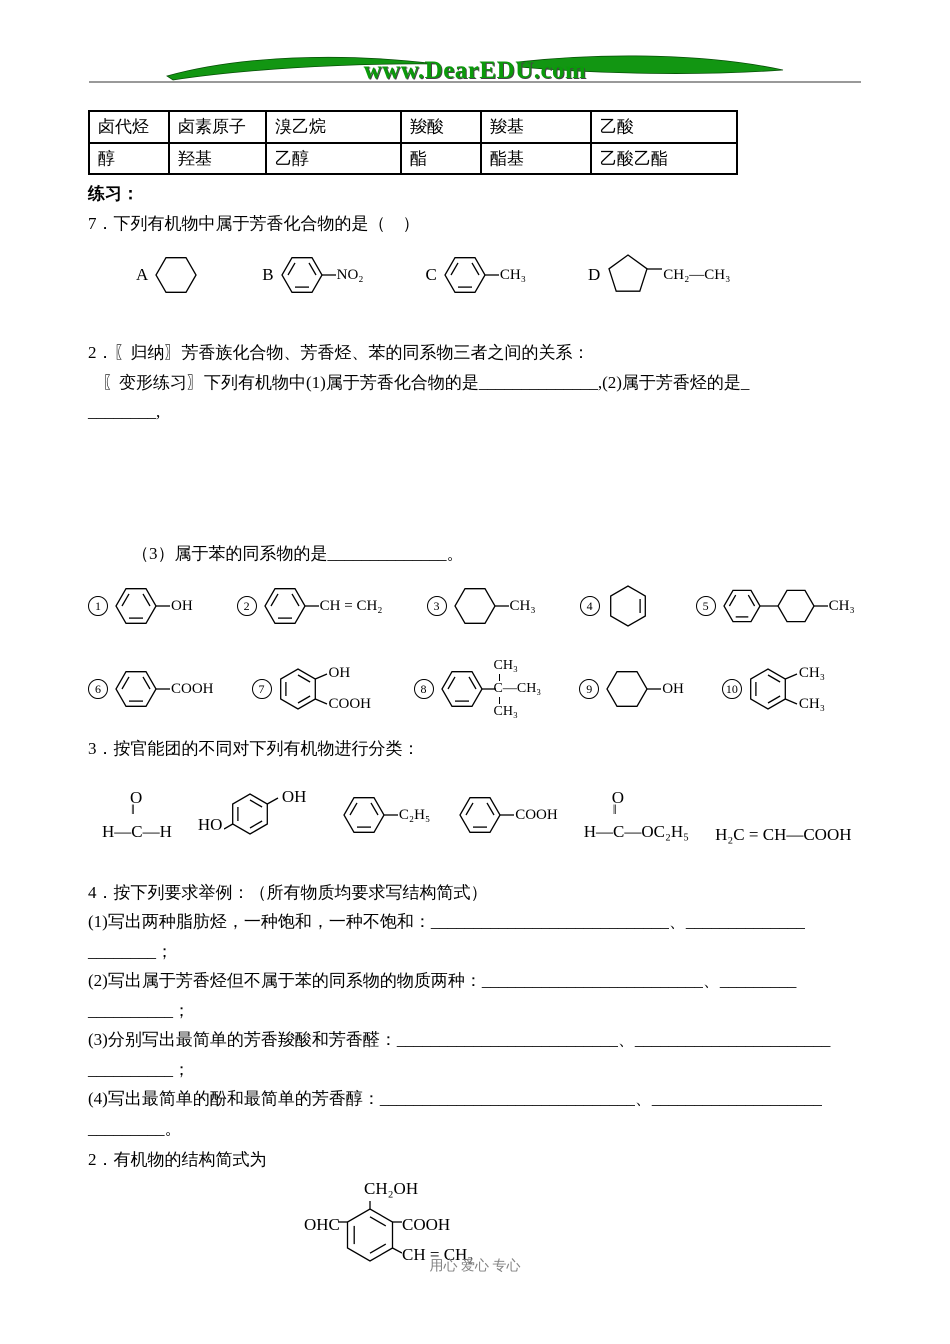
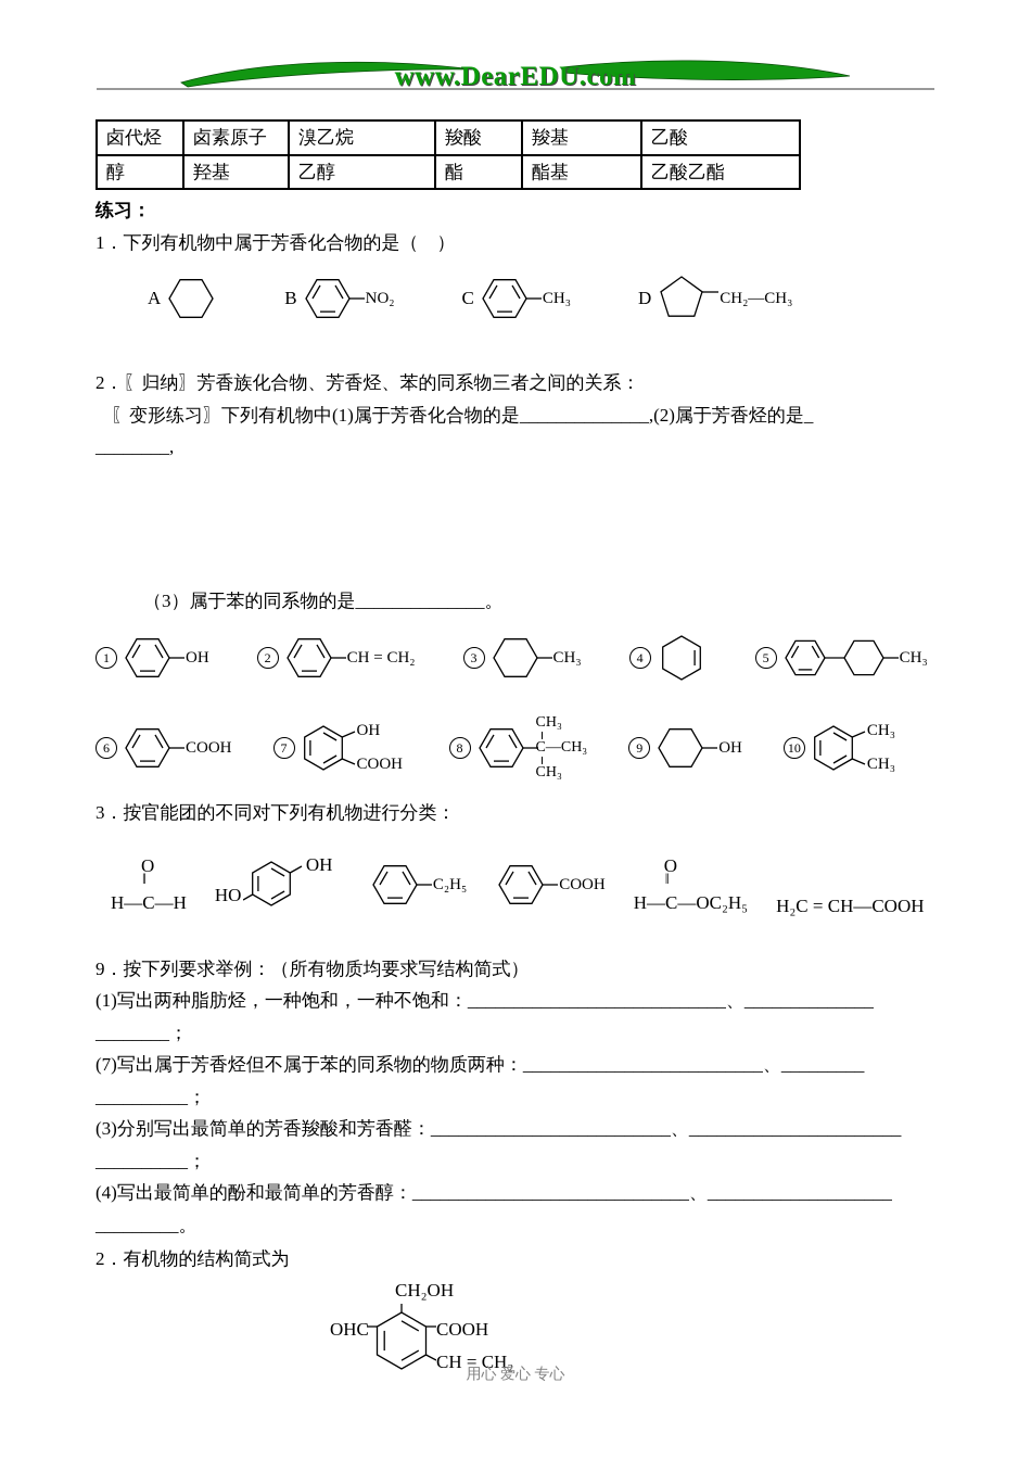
  www.DearEDU.com
  卤代烃	卤素原子	溴乙烷	羧酸	羧基	乙酸
  醇	羟基	乙醇	酯	酯基	乙酸乙酯
  练习：
- 7．下列有机物中属于芳香化合物的是（ ）
+ 1．下列有机物中属于芳香化合物的是（ ）
  A
  B
  NO₂
  C
  CH₃
  D
  CH₂—CH₃
  2．〖归纳〗芳香族化合物、芳香烃、苯的同系物三者之间的关系：
  〖变形练习〗下列有机物中(1)属于芳香化合物的是______________,(2)属于芳香烃的是_
  ________,
  （3）属于苯的同系物的是______________。
  1
  OH
  2
  CH = CH₂
  3
  CH₃
  4
  5
  CH₃
  6
  COOH
  7
  OH
  COOH
  8
  CH₃
  C—CH₃
  CH₃
  9
  OH
  10
  CH₃
  CH₃
  3．按官能团的不同对下列有机物进行分类：
  O
  ‖
  H—C—H
  HO
  OH
  C₂H₅
  COOH
  O
  ‖
  H—C—OC₂H₅
  H₂C = CH—COOH
- 4．按下列要求举例：（所有物质均要求写结构简式）
+ 9．按下列要求举例：（所有物质均要求写结构简式）
  (1)写出两种脂肪烃，一种饱和，一种不饱和：____________________________、______________
  ________；
- (2)写出属于芳香烃但不属于苯的同系物的物质两种：__________________________、_________
+ (7)写出属于芳香烃但不属于苯的同系物的物质两种：__________________________、_________
  __________；
  (3)分别写出最简单的芳香羧酸和芳香醛：__________________________、_______________________
  __________；
  (4)写出最简单的酚和最简单的芳香醇：______________________________、____________________
  _________。
  2．有机物的结构简式为
  CH₂OH
  OHC
  COOH
  CH = CH₂
  用心 爱心 专心
